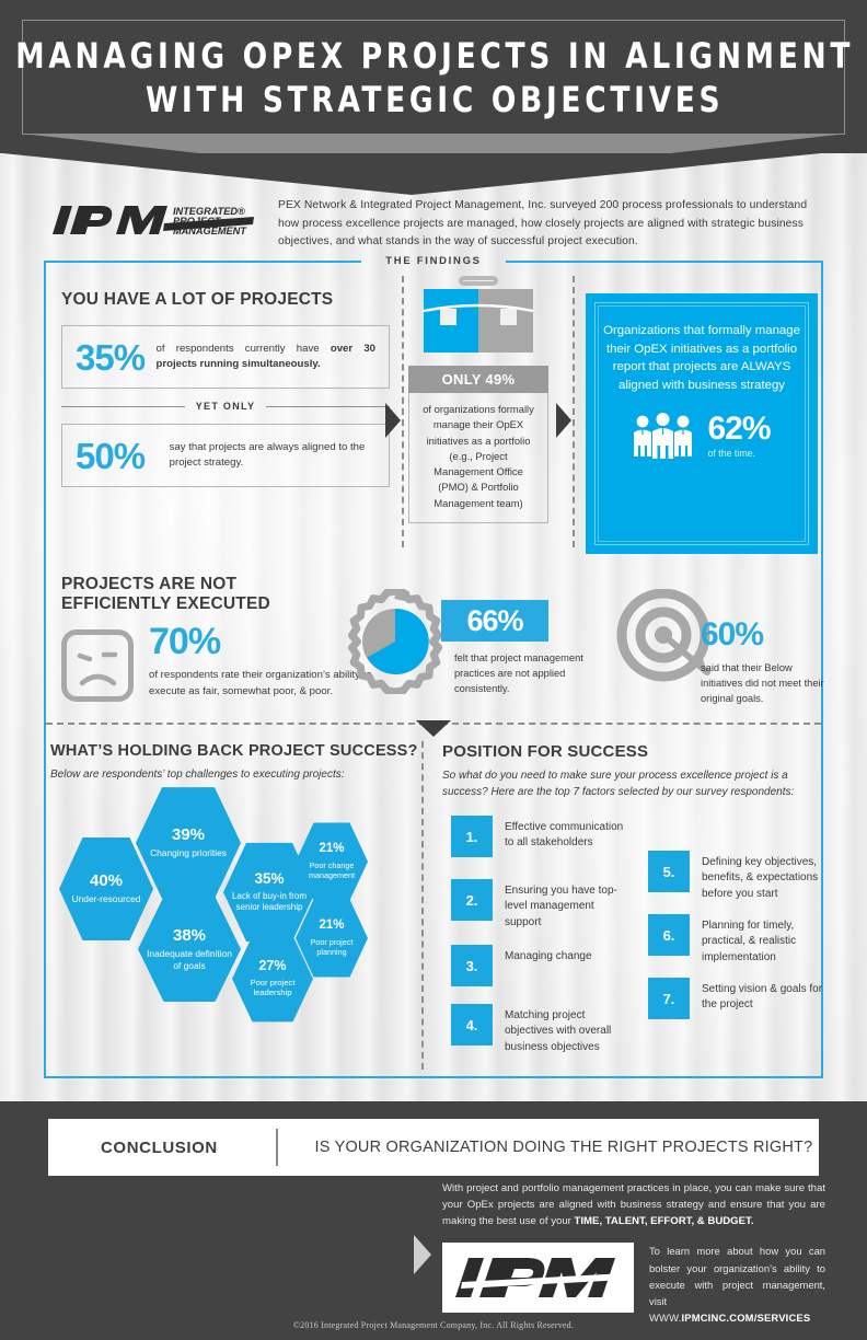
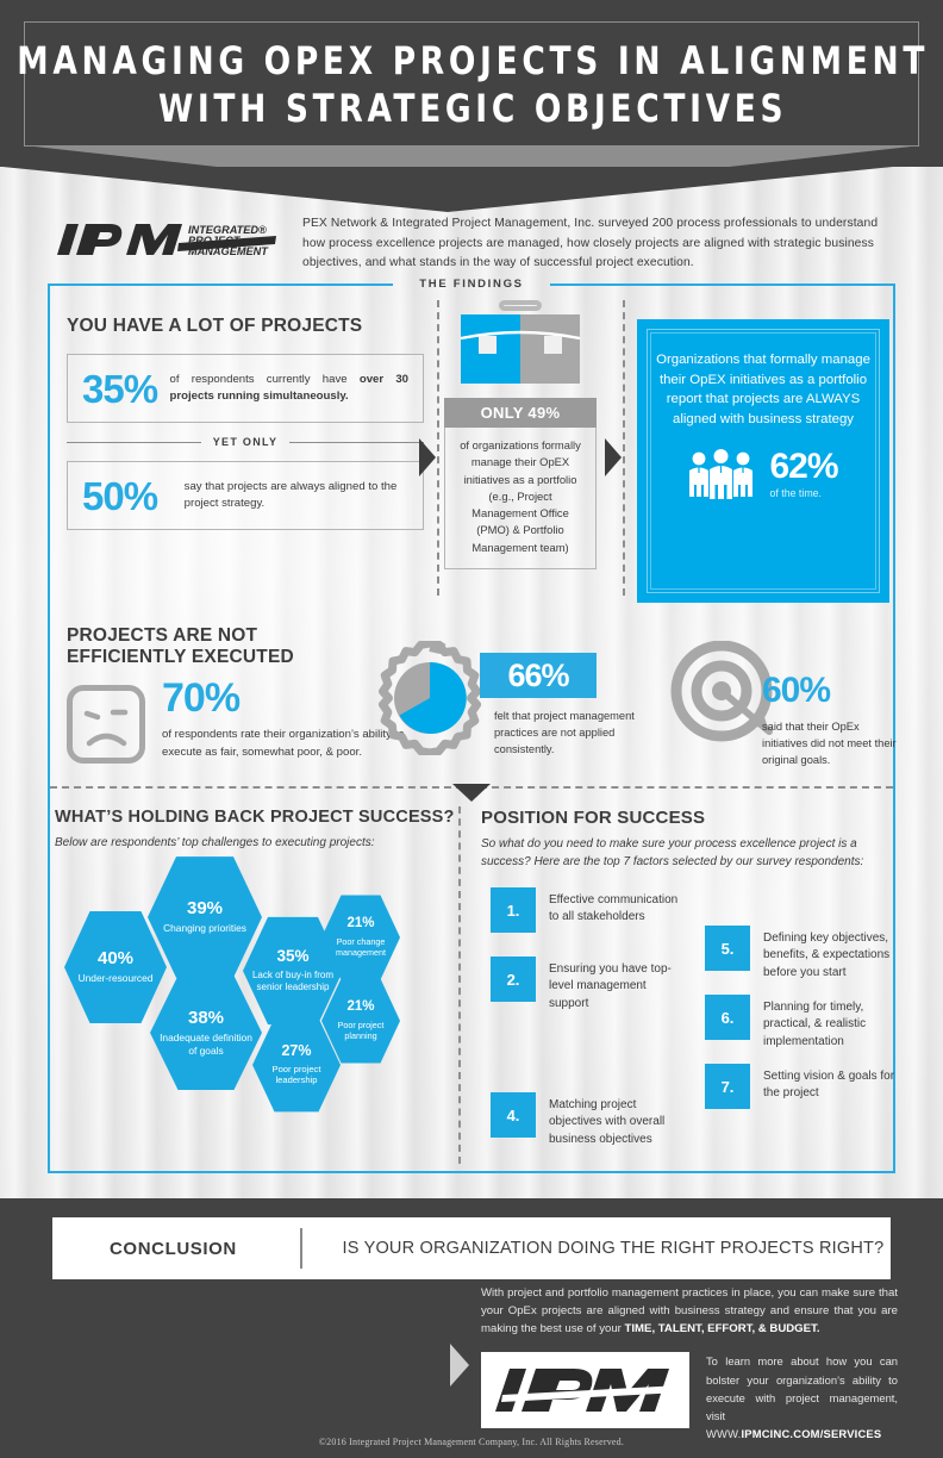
  MANAGING OPEX PROJECTS IN ALIGNMENT
  WITH STRATEGIC OBJECTIVES
  INTEGRATED®
  PROJECT
  MANAGEMENT
  PEX Network & Integrated Project Management, Inc. surveyed 200 process professionals to understand how process excellence projects are managed, how closely projects are aligned with strategic business objectives, and what stands in the way of successful project execution.
  THE FINDINGS
  YOU HAVE A LOT OF PROJECTS
  35%
  of respondents currently have over 30 projects running simultaneously.
  YET ONLY
  50%
  say that projects are always aligned to the project strategy.
  ONLY 49%
  of organizations formally manage their OpEX initiatives as a portfolio (e.g., Project Management Office (PMO) & Portfolio Management team)
  Organizations that formally manage their OpEX initiatives as a portfolio report that projects are ALWAYS aligned with business strategy
  62%
  of the time.
  PROJECTS ARE NOT
  EFFICIENTLY EXECUTED
  70%
  of respondents rate their organization’s abilit execute as fair, somewhat poor, & poor.
  66%
  felt that project management practices are not applied consistently.
  60%
- said that their Below initiatives did not meet their original goals.
+ said that their OpEx initiatives did not meet their original goals.
  WHAT’S HOLDING BACK PROJECT SUCCESS?
  Below are respondents’ top challenges to executing projects:
  40%
  Under-resourced
  39%
  Changing priorities
  38%
  Inadequate definition of goals
  35%
  Lack of buy-in from senior leadership
  27%
  Poor project leadership
  21%
  Poor change management
  21%
  Poor project planning
  POSITION FOR SUCCESS
  So what do you need to make sure your process excellence project is a success? Here are the top 7 factors selected by our survey respondents:
  1.
  Effective communication to all stakeholders
  2.
  Ensuring you have top-level management support
- 3.
- Managing change
  4.
  Matching project objectives with overall business objectives
  5.
  Defining key objectives, benefits, & expectations before you start
  6.
  Planning for timely, practical, & realistic implementation
  7.
  Setting vision & goals for the project
  CONCLUSION
  IS YOUR ORGANIZATION DOING THE RIGHT PROJECTS RIGHT?
  With project and portfolio management practices in place, you can make sure that your OpEx projects are aligned with business strategy and ensure that you are making the best use of your TIME, TALENT, EFFORT, & BUDGET.
  To learn more about how you can bolster your organization’s ability to execute with project management, visit
  WWW.IPMCINC.COM/SERVICES
  ©2016 Integrated Project Management Company, Inc. All Rights Reserved.
